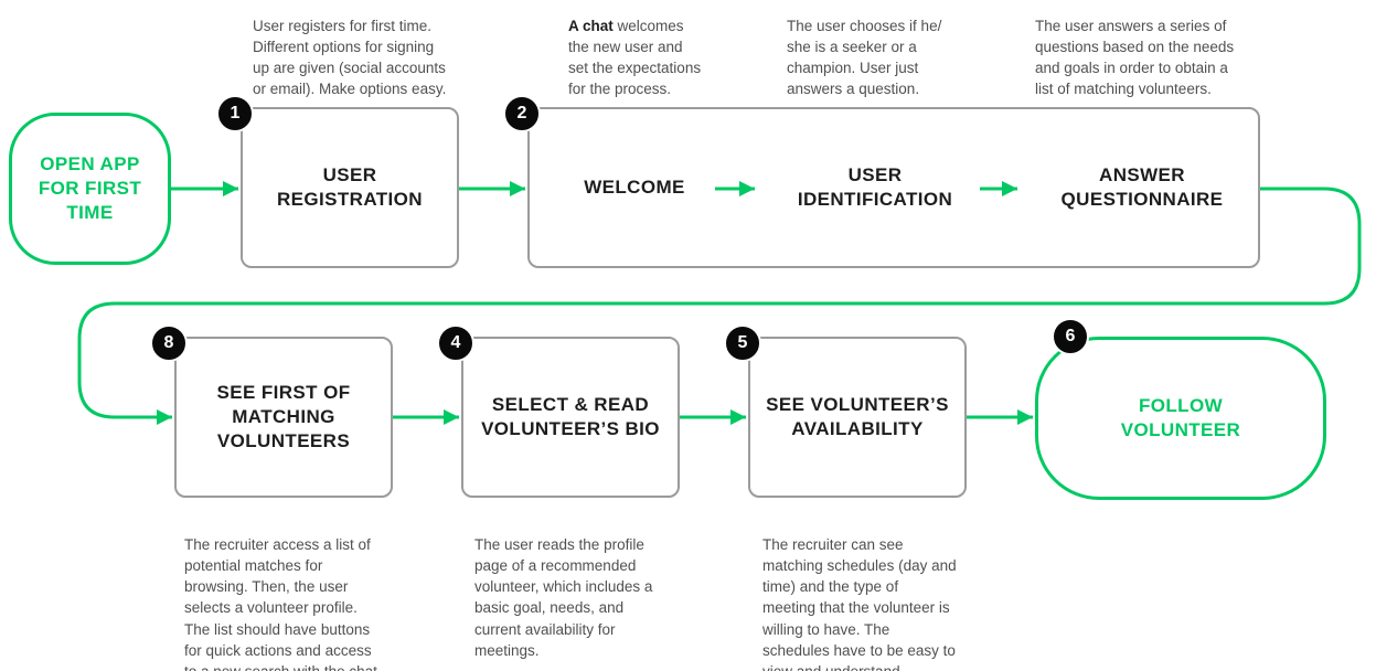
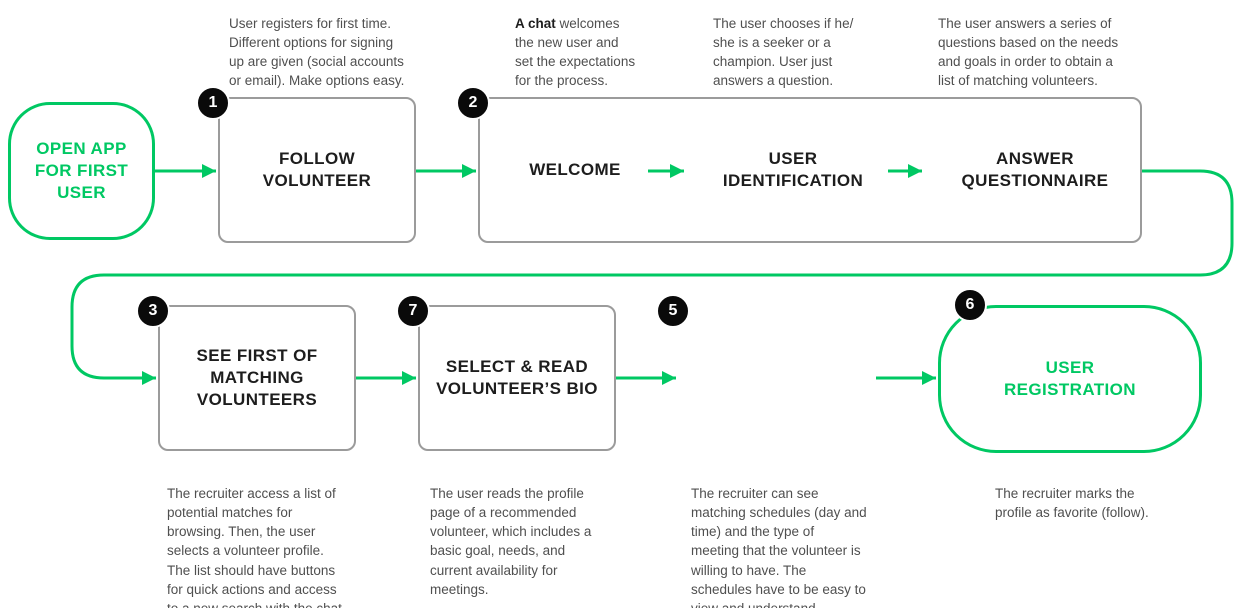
  User registers for first time.
  Different options for signing
  up are given (social accounts
  or email). Make options easy.
  A chat welcomes
  the new user and
  set the expectations
  for the process.
  The user chooses if he/
  she is a seeker or a
  champion. User just
  answers a question.
  The user answers a series of
  questions based on the needs
  and goals in order to obtain a
  list of matching volunteers.
- OPEN APP FOR FIRST TIME
+ OPEN APP FOR FIRST USER
- USER REGISTRATION
+ FOLLOW VOLUNTEER
  WELCOME
  USER IDENTIFICATION
  ANSWER QUESTIONNAIRE
  SEE FIRST OF MATCHING VOLUNTEERS
  SELECT & READ VOLUNTEER’S BIO
- SEE VOLUNTEER’S AVAILABILITY
- FOLLOW VOLUNTEER
+ USER REGISTRATION
  1
  2
- 8
+ 3
- 4
+ 7
  5
  6
  The recruiter access a list of
  potential matches for
  browsing. Then, the user
  selects a volunteer profile.
  The list should have buttons
  for quick actions and access
  The user reads the profile
  page of a recommended
  volunteer, which includes a
  basic goal, needs, and
  current availability for
  meetings.
  The recruiter can see
  matching schedules (day and
  time) and the type of
  meeting that the volunteer is
  willing to have. The
  schedules have to be easy to
+ The recruiter marks the
+ profile as favorite (follow).
